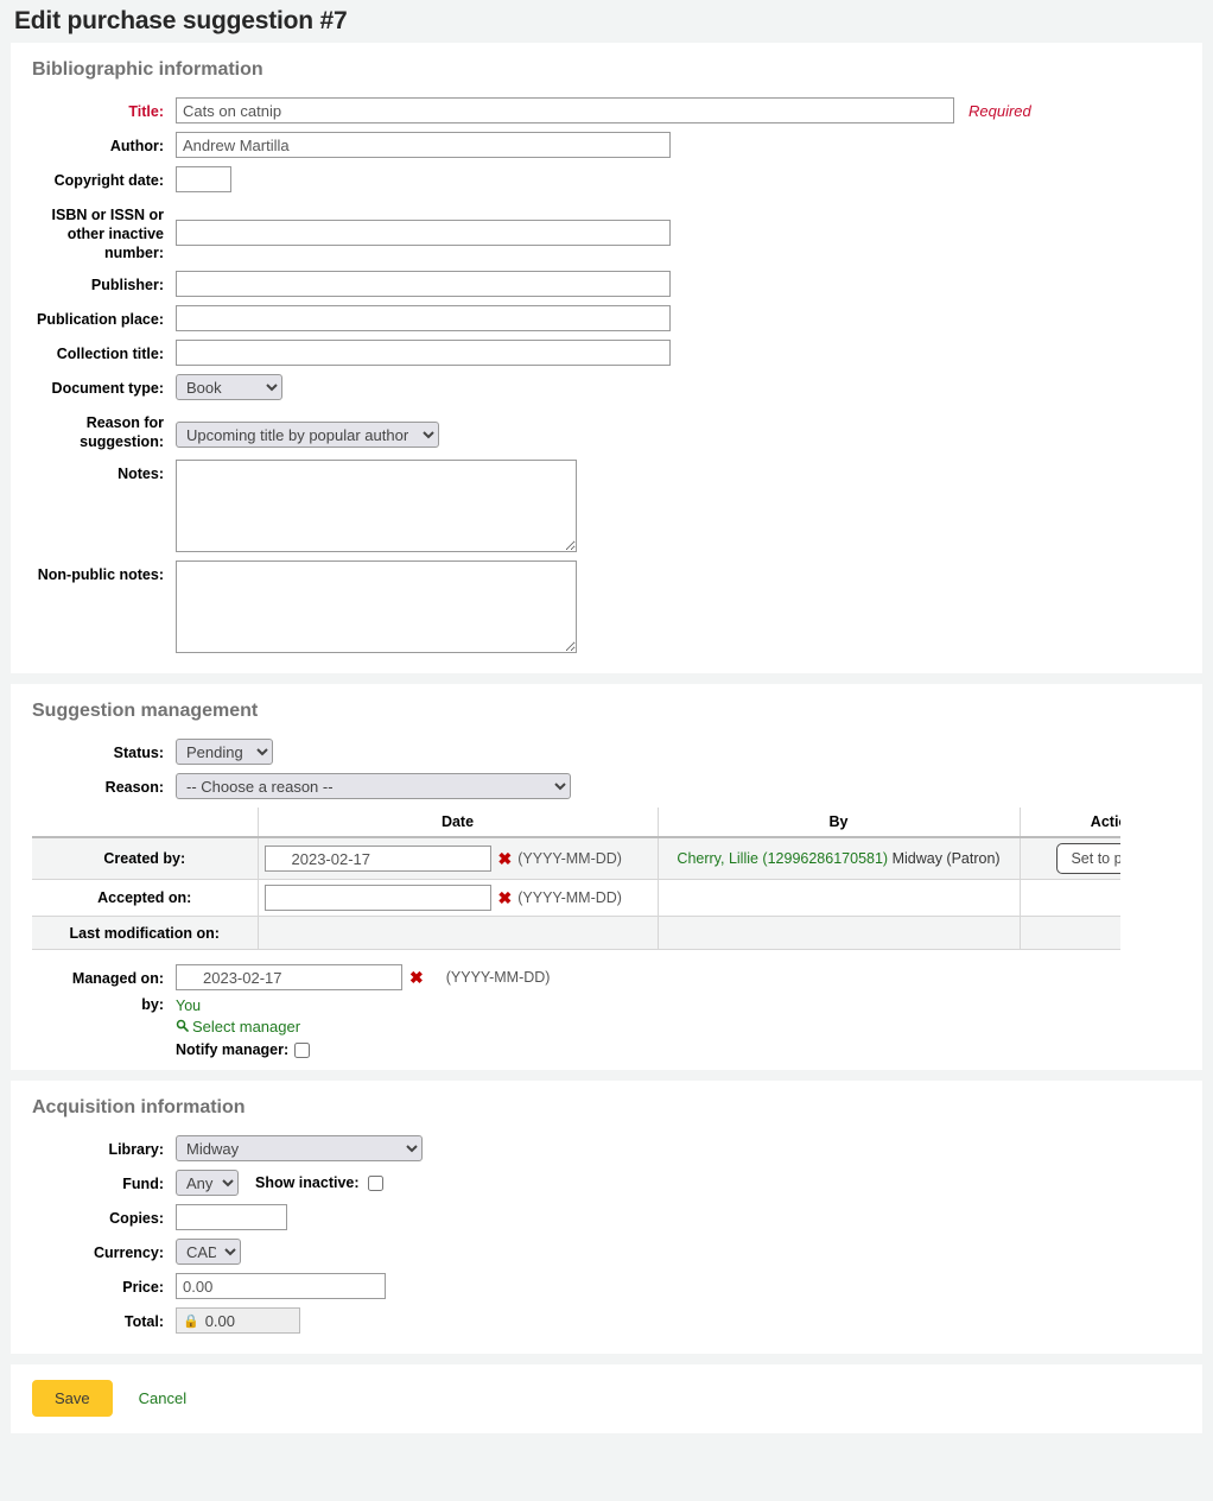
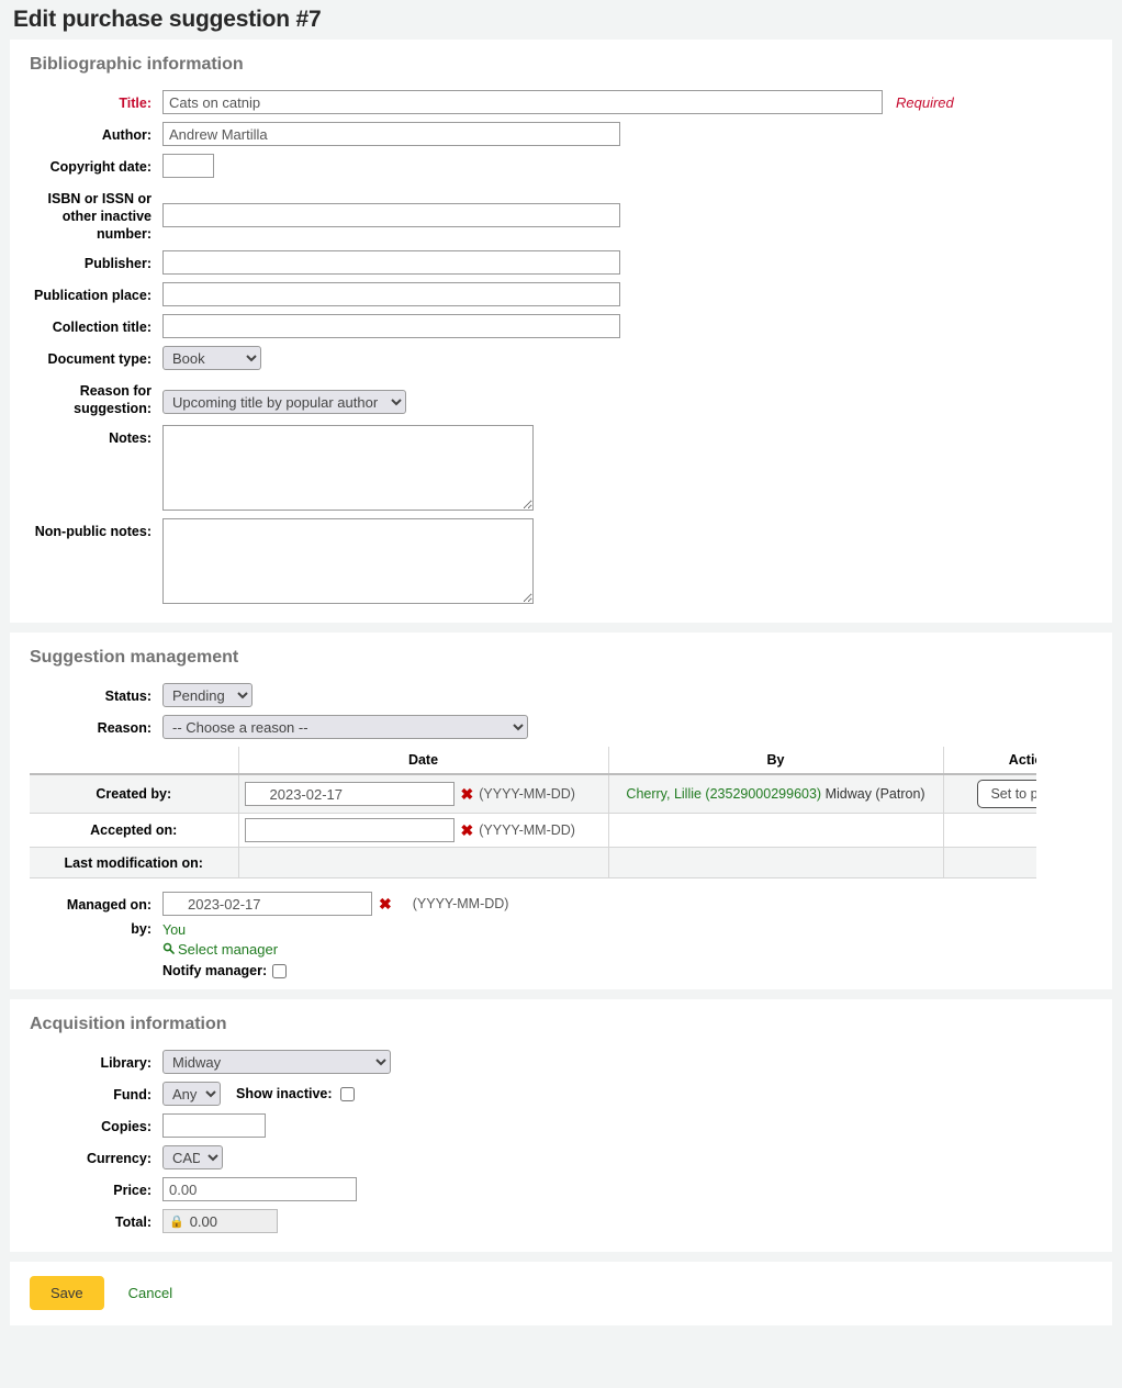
  Edit purchase suggestion #7
  Bibliographic information
  Title:
  Cats on catnip
  Required
  Author:
  Andrew Martilla
  Copyright date:
  ISBN or ISSN or other inactive number:
  Publisher:
  Publication place:
  Collection title:
  Document type:
  Book
  Reason for suggestion:
  Upcoming title by popular author
  Notes:
  Non-public notes:
  Suggestion management
  Status:
  Pending
  Reason:
  -- Choose a reason --
  	Date	By	Acti
- Created by:	2023-02-17 ✖ (YYYY-MM-DD)	Cherry, Lillie (12996286170581) Midway (Patron)	Set to p
+ Created by:	2023-02-17 ✖ (YYYY-MM-DD)	Cherry, Lillie (23529000299603) Midway (Patron)	Set to p
  Accepted on:	✖ (YYYY-MM-DD)
  Last modification on:
  Managed on:
  2023-02-17
  ✖
  (YYYY-MM-DD)
  by:
  You
  Select manager
  Notify manager:
  Acquisition information
  Library:
  Midway
  Fund:
  Any
  Show inactive:
  Copies:
  Currency:
  CAD
  Price:
  0.00
  Total:
  🔒
  0.00
  Save
  Cancel
